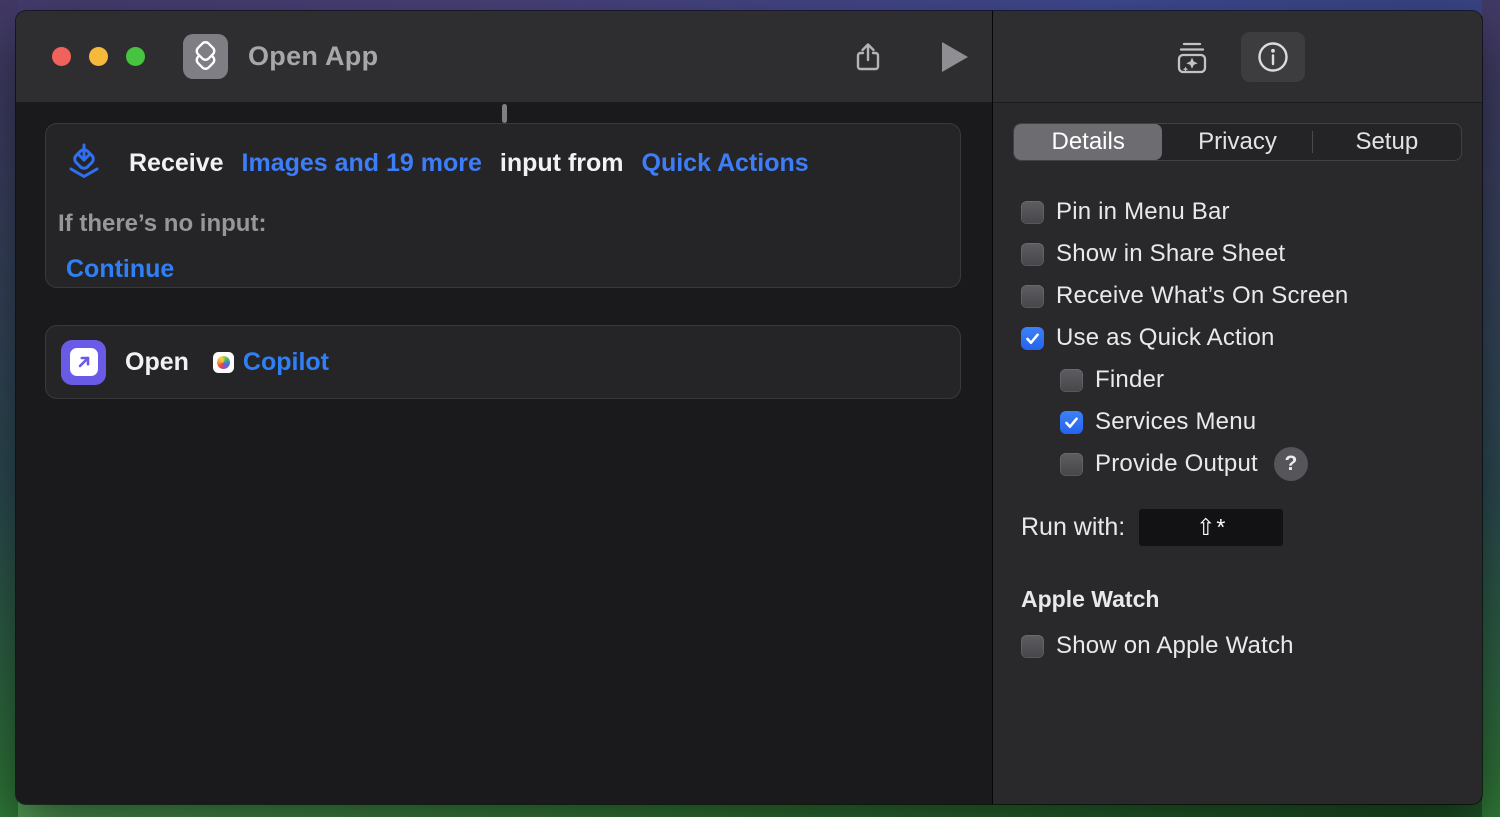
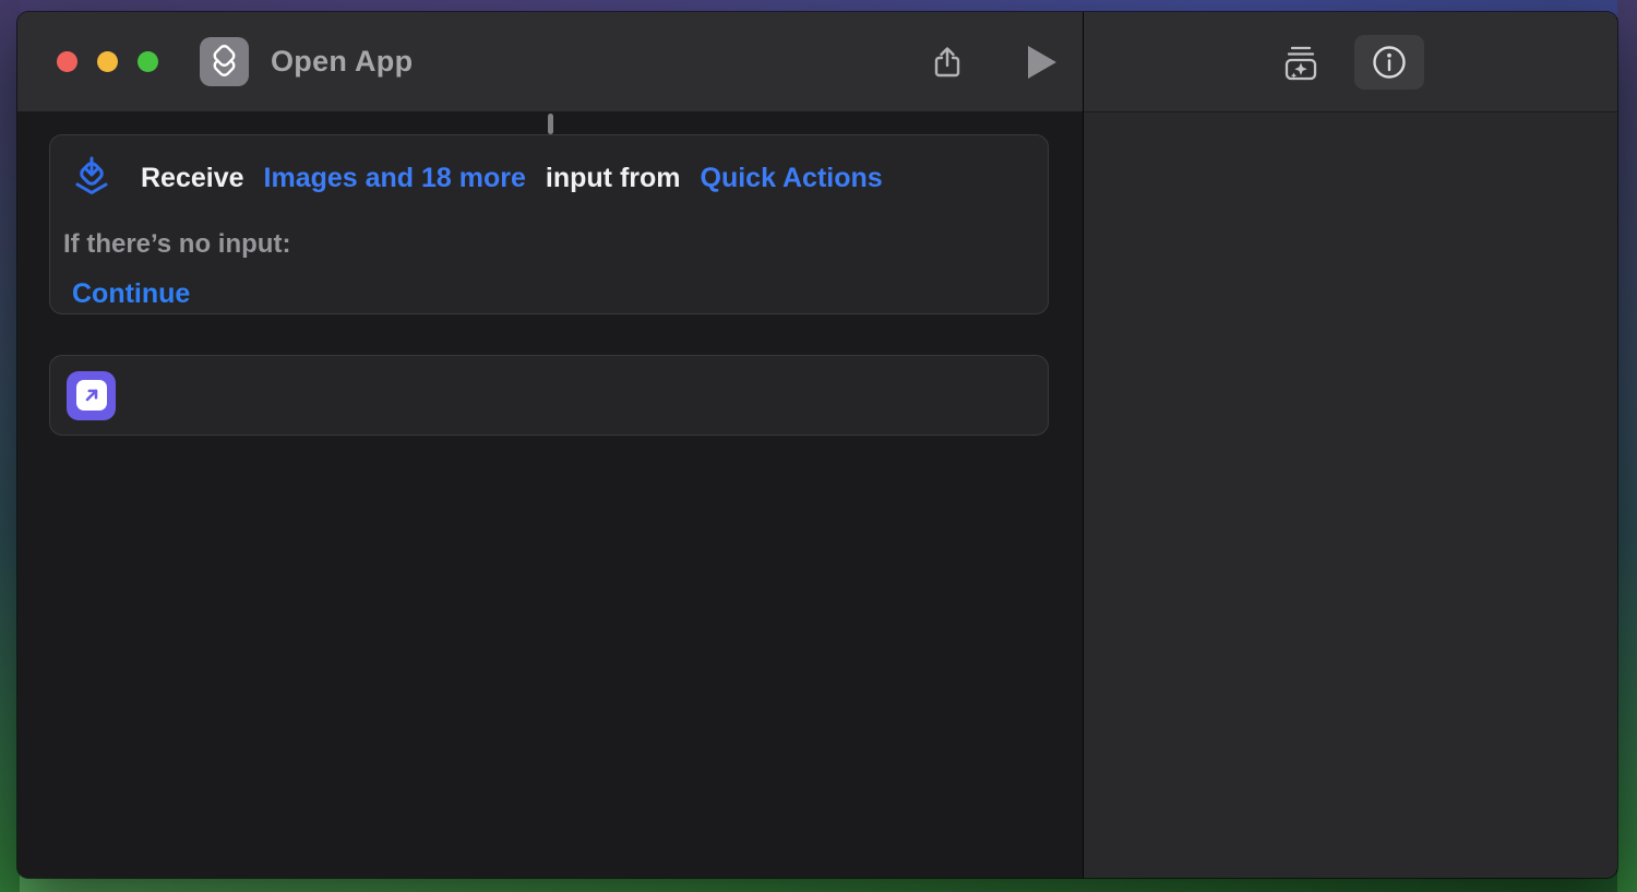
  Open App
  Receive
- Images and 19 more
+ Images and 18 more
  input from
  Quick Actions
  If there’s no input:
  Continue
- Open
- Copilot
- Details
- Privacy
- Setup
- Pin in Menu Bar
- Show in Share Sheet
- Receive What’s On Screen
- Use as Quick Action
- Finder
- Services Menu
- Provide Output
- ?
- Run with:
- ⇧*
- Apple Watch
- Show on Apple Watch
